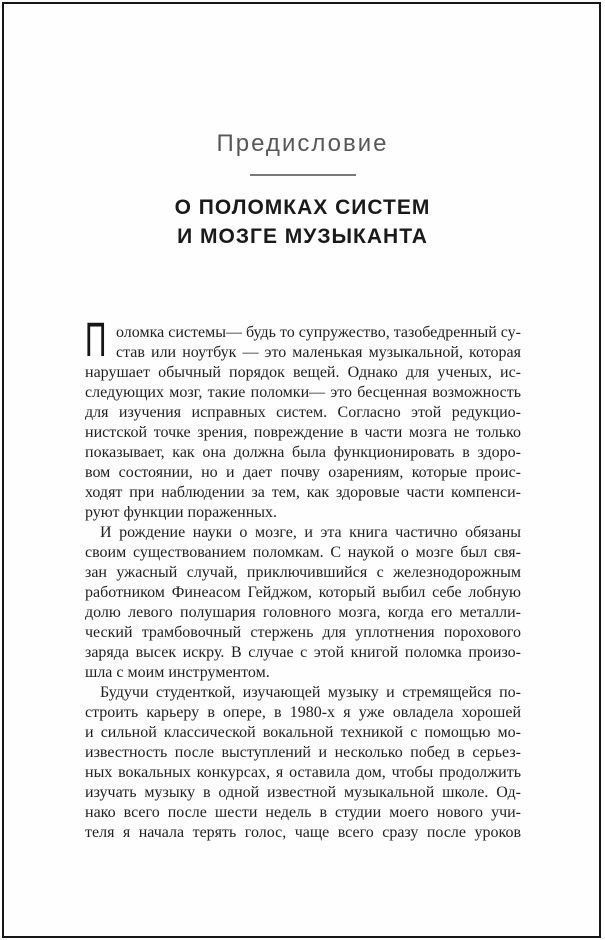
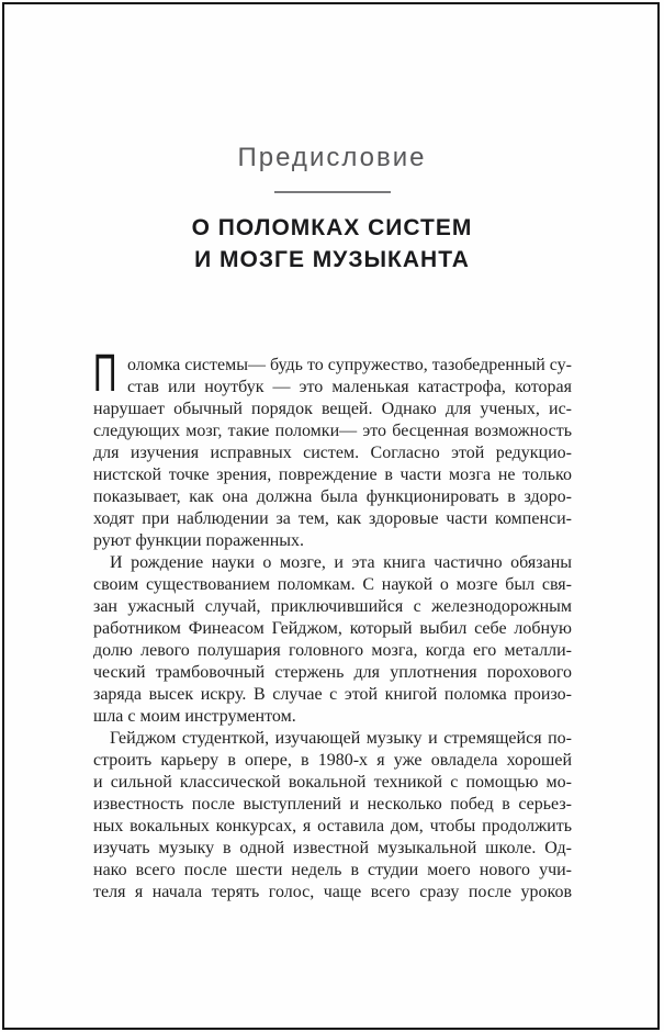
  Предисловие
  О ПОЛОМКАХ СИСТЕМ
  И МОЗГЕ МУЗЫКАНТА
  П
  оломка системы— будь то супружество, тазобедренный су-
- став или ноутбук — это маленькая музыкальной, которая
+ став или ноутбук — это маленькая катастрофа, которая
  нарушает обычный порядок вещей. Однако для ученых, ис-
  следующих мозг, такие поломки— это бесценная возможность
  для изучения исправных систем. Согласно этой редукцио-
  нистской точке зрения, повреждение в части мозга не только
  показывает, как она должна была функционировать в здоро-
- вом состоянии, но и дает почву озарениям, которые проис-
  ходят при наблюдении за тем, как здоровые части компенси-
  руют функции пораженных.
  И рождение науки о мозге, и эта книга частично обязаны
  своим существованием поломкам. С наукой о мозге был свя-
  зан ужасный случай, приключившийся с железнодорожным
  работником Финеасом Гейджом, который выбил себе лобную
  долю левого полушария головного мозга, когда его металли-
  ческий трамбовочный стержень для уплотнения порохового
  заряда высек искру. В случае с этой книгой поломка произо-
  шла с моим инструментом.
- Будучи студенткой, изучающей музыку и стремящейся по-
+ Гейджом студенткой, изучающей музыку и стремящейся по-
  строить карьеру в опере, в 1980-х я уже овладела хорошей
  и сильной классической вокальной техникой с помощью мо-
  известность после выступлений и несколько побед в серьез-
  ных вокальных конкурсах, я оставила дом, чтобы продолжить
  изучать музыку в одной известной музыкальной школе. Од-
  нако всего после шести недель в студии моего нового учи-
  теля я начала терять голос, чаще всего сразу после уроков
